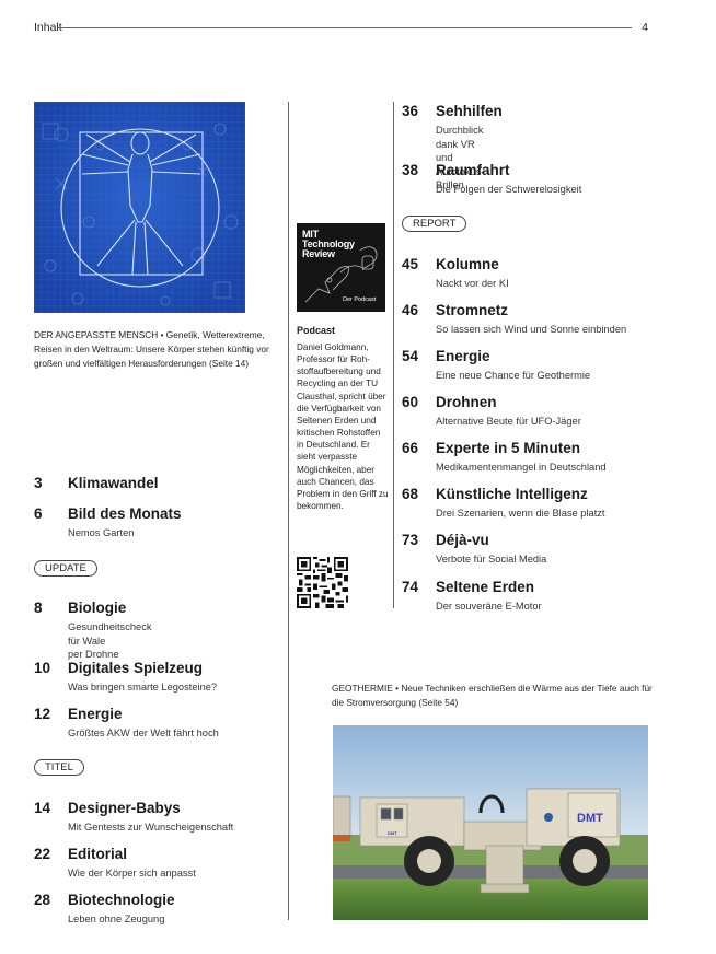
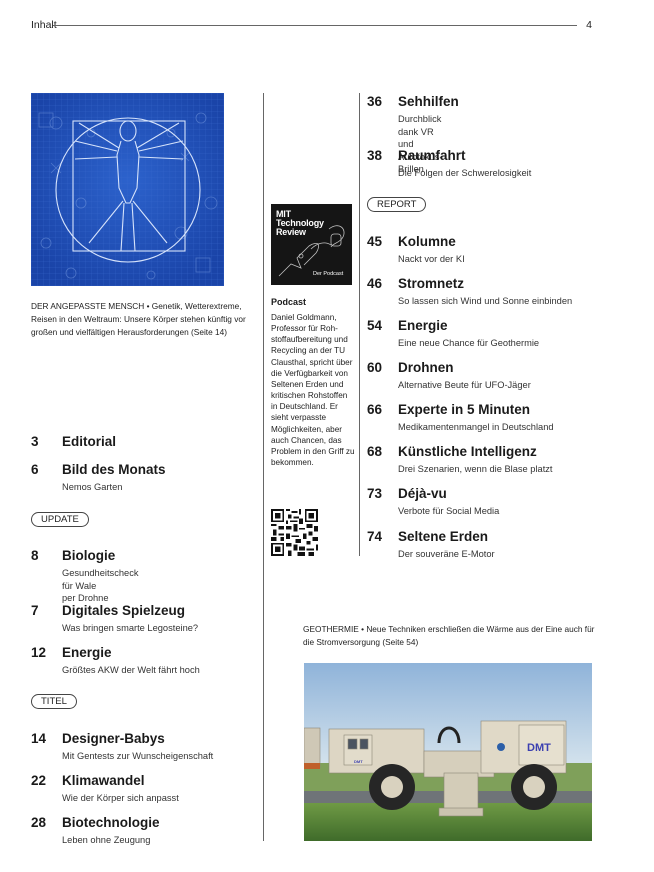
  4
  DER ANGEPASSTE MENSCH • Genetik, Wetter­extreme, Reisen in den Weltraum: Unsere Körper stehen künftig vor großen und viel­fältigen Herausforderungen (Seite 14)
  MIT
  Technology
  Review
  Podcast
  Daniel Goldmann, Professor für Roh­stoffaufbereitung und Recycling an der TU Clausthal, spricht über die Verfügbarkeit von Seltenen Erden und kritischen Roh­stoffen in Deutsch­land. Er sieht verpasste Möglich­keiten, aber auch Chancen, das Pro­blem in den Griff zu bekommen.
  3
- Klimawandel
+ Editorial
  6
  Bild des Monats
  Nemos Garten
  UPDATE
  8
  Biologie
  Gesundheitscheck für Wale
  per Drohne
- 10
+ 7
  Digitales Spielzeug
  Was bringen smarte Legosteine?
  12
  Energie
  Größtes AKW der Welt fährt hoch
  TITEL
  14
  Designer-Babys
  Mit Gentests zur Wunscheigenschaft
  22
- Editorial
+ Klimawandel
  Wie der Körper sich anpasst
  28
  Biotechnologie
  Leben ohne Zeugung
  36
  Sehhilfen
  Durchblick dank VR und Autofokus-
  Brillen
  38
  Raumfahrt
  Die Folgen der Schwerelosigkeit
  REPORT
  45
  Kolumne
  Nackt vor der KI
  46
  Stromnetz
  So lassen sich Wind und Sonne einbinden
  54
  Energie
  Eine neue Chance für Geothermie
  60
  Drohnen
  Alternative Beute für UFO-Jäger
  66
  Experte in 5 Minuten
  Medikamentenmangel in Deutschland
  68
  Künstliche Intelligenz
  Drei Szenarien, wenn die Blase platzt
  73
  Déjà-vu
  Verbote für Social Media
  74
  Seltene Erden
  Der souveräne E-Motor
- GEOTHERMIE • Neue Techniken erschließen die Wärme aus der Tiefe auch für die Stromversorgung (Seite 54)
+ GEOTHERMIE • Neue Techniken erschließen die Wärme aus der Eine auch für die Stromversorgung (Seite 54)
  DMT
